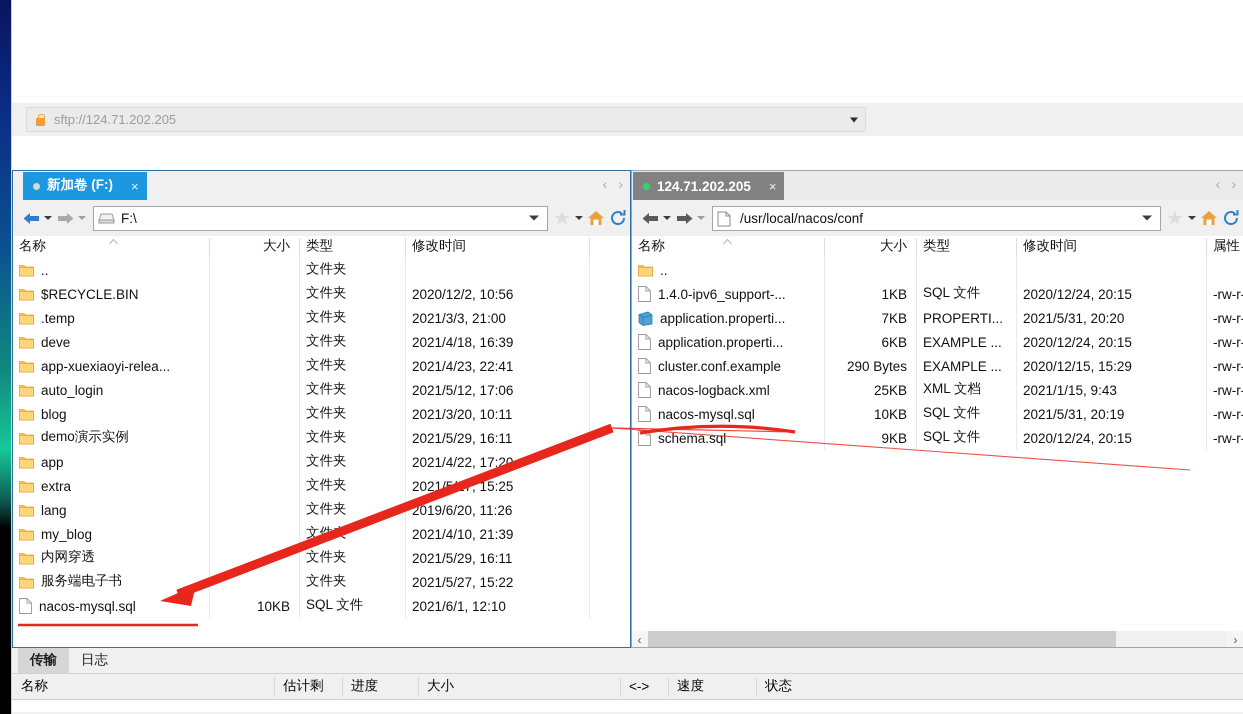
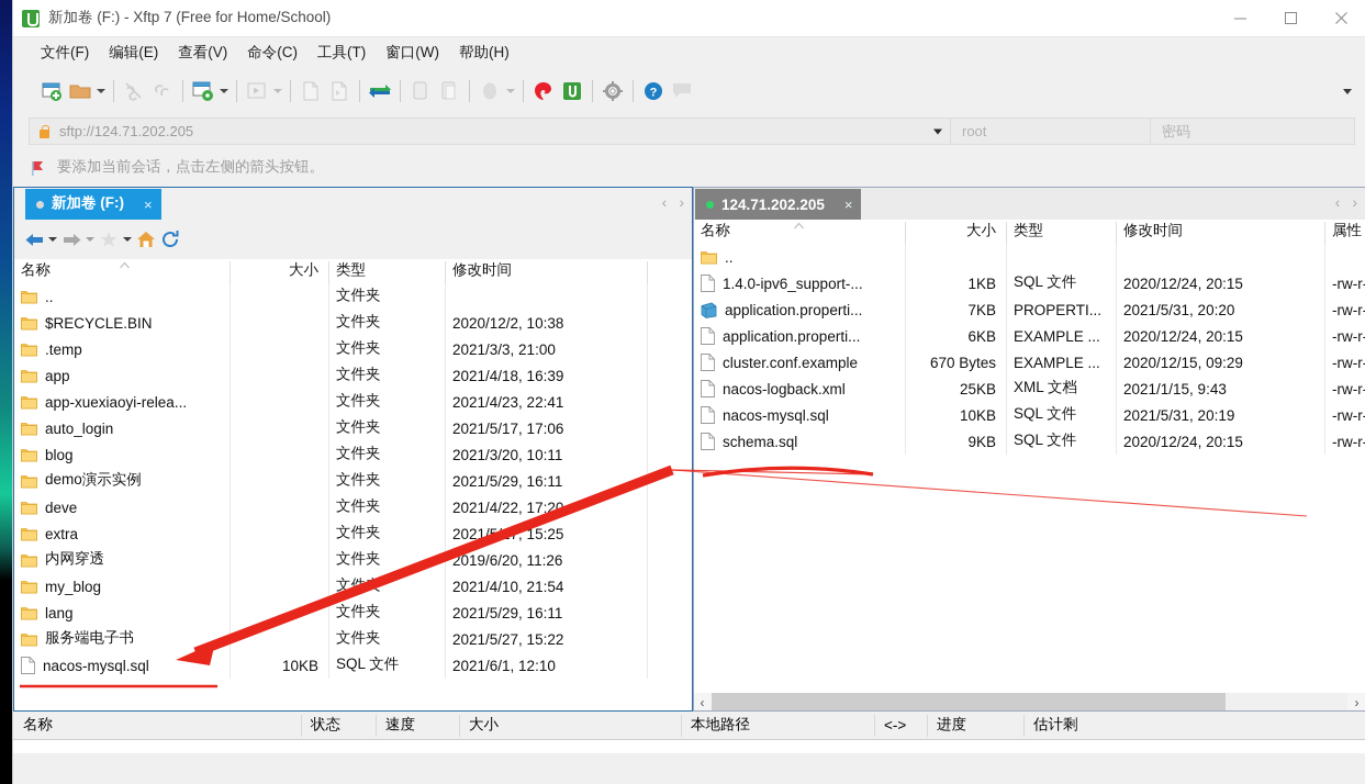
+ 新加卷 (F:) - Xftp 7 (Free for Home/School)
+ 文件(F)
+ 编辑(E)
+ 查看(V)
+ 命令(C)
+ 工具(T)
+ 窗口(W)
+ 帮助(H)
+ ?
  sftp://124.71.202.205
+ root
+ 密码
+ 要添加当前会话，点击左侧的箭头按钮。
  新加卷 (F:)
  ×
  ‹
  ›
- F:\
  名称
  大小
  类型
  修改时间
  ..
  文件夹
  $RECYCLE.BIN
  文件夹
- 2020/12/2, 10:56
+ 2020/12/2, 10:38
  .temp
  文件夹
  2021/3/3, 21:00
- deve
+ app
  文件夹
  2021/4/18, 16:39
  app-xuexiaoyi-relea...
  文件夹
  2021/4/23, 22:41
  auto_login
  文件夹
- 2021/5/12, 17:06
+ 2021/5/17, 17:06
  blog
  文件夹
  2021/3/20, 10:11
  demo演示实例
  文件夹
  2021/5/29, 16:11
- app
+ deve
  文件夹
  2021/4/22, 17:20
  extra
  文件夹
  2021/, 15:25
- lang
+ 内网穿透
  文件夹
  2019/6/20, 11:26
  my_blog
- 2021/4/10, 21:39
+ 2021/4/10, 21:54
- 内网穿透
+ lang
  文件夹
  2021/5/29, 16:11
  服务端电子书
  文件夹
  2021/5/27, 15:22
  nacos-mysql.sql
  10KB
  SQL 文件
  2021/6/1, 12:10
  124.71.202.205
  ×
  ‹
  ›
- /usr/local/nacos/conf
  名称
  大小
  类型
  修改时间
  属性
  ..
  1.4.0-ipv6_support-...
  1KB
  SQL 文件
  2020/12/24, 20:15
  -rw-r
  application.properti...
  7KB
  PROPERTI...
  2021/5/31, 20:20
  -rw-r
  application.properti...
  6KB
  EXAMPLE ...
  2020/12/24, 20:15
  -rw-r
  cluster.conf.example
- 290 Bytes
+ 670 Bytes
  EXAMPLE ...
- 2020/12/15, 15:29
+ 2020/12/15, 09:29
  -rw-r
  nacos-logback.xml
  25KB
  XML 文档
  2021/1/15, 9:43
  -rw-r
  nacos-mysql.sql
  10KB
  SQL 文件
  2021/5/31, 20:19
  -rw-r
  schema.sql
  9KB
  SQL 文件
  2020/12/24, 20:15
  -rw-r
  ‹
  ›
- 传输
- 日志
  名称
- 估计剩
+ 状态
- 进度
+ 速度
  大小
+ 本地路径
  <->
- 速度
+ 进度
- 状态
+ 估计剩
